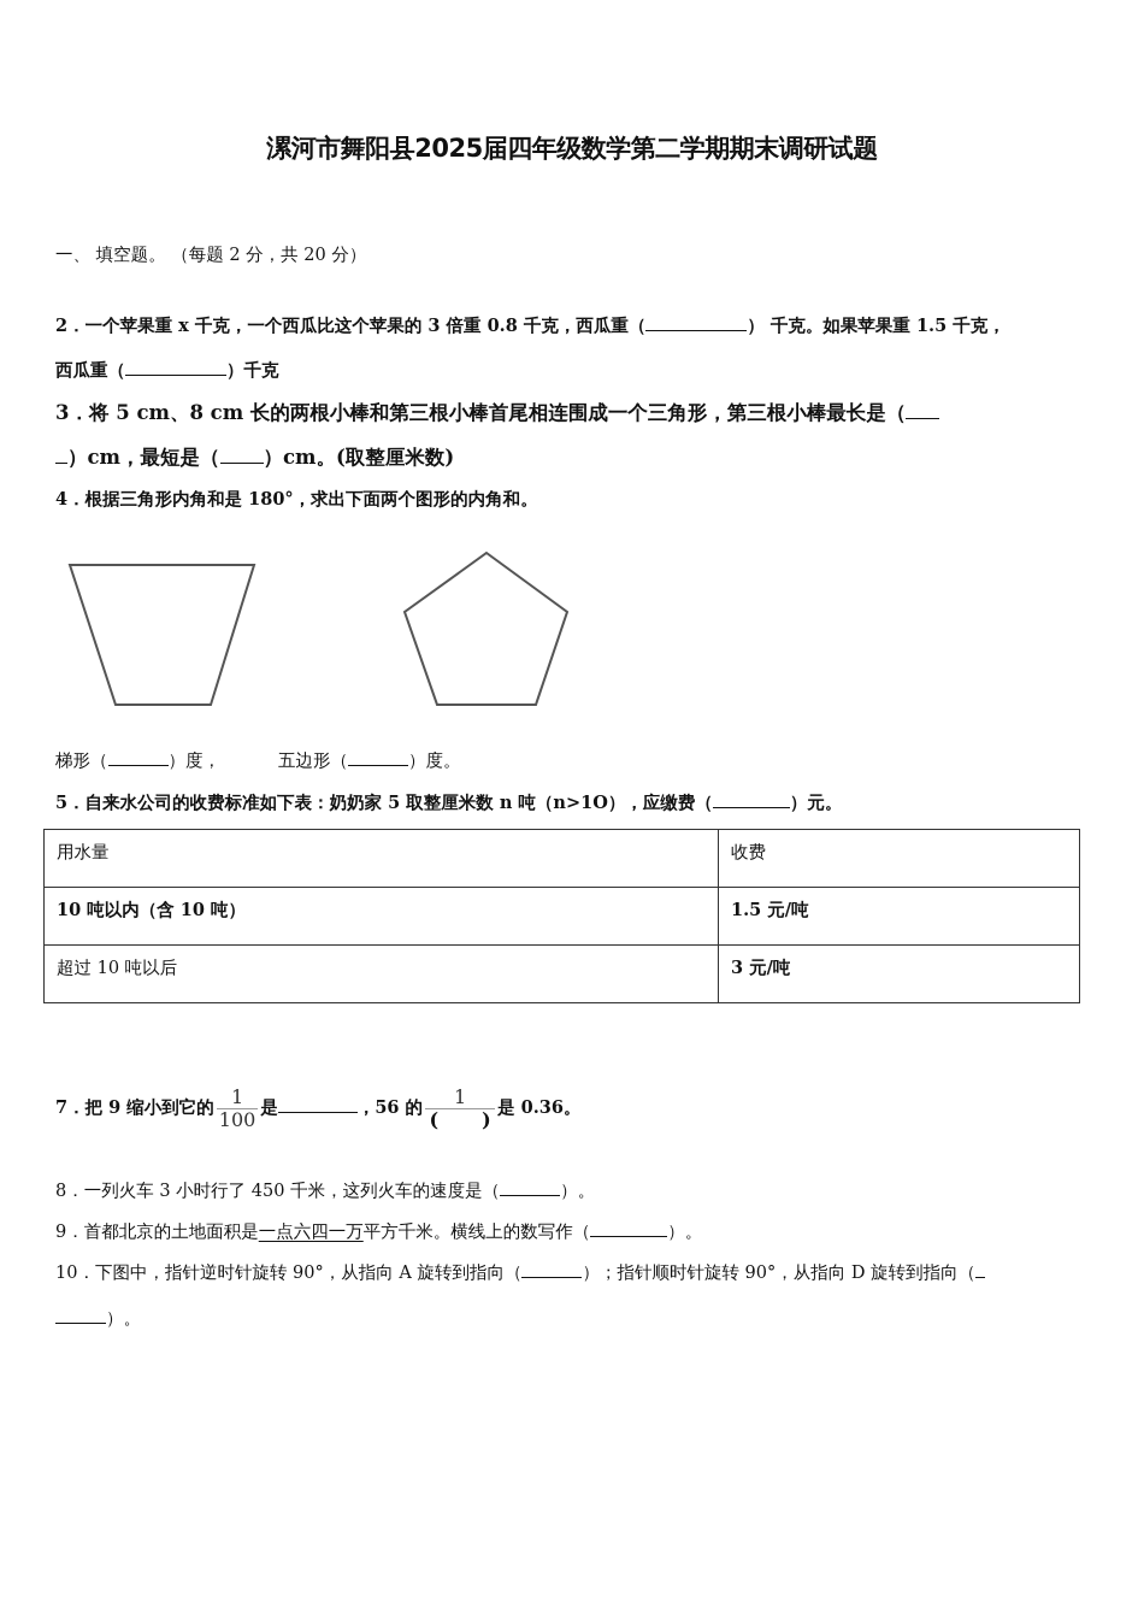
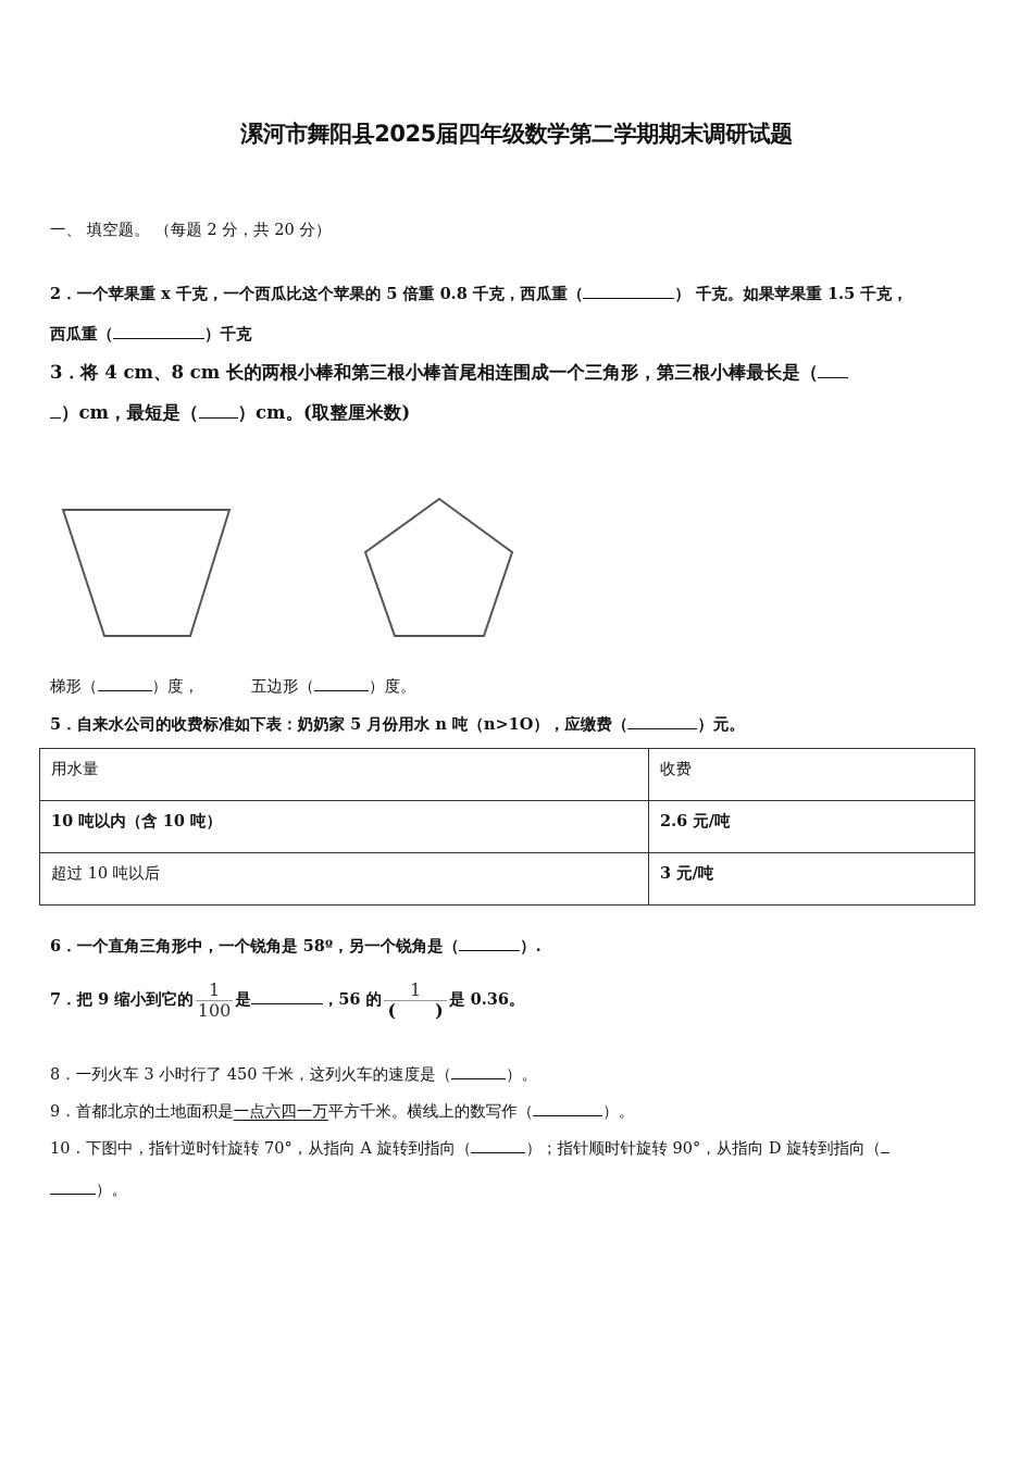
  漯河市舞阳县2025届四年级数学第二学期期末调研试题
  一、 填空题。 （每题 2 分，共 20 分）
- 2．一个苹果重 x 千克，一个西瓜比这个苹果的 3 倍重 0.8 千克，西瓜重（ ） 千克。如果苹果重 1.5 千克，
+ 2．一个苹果重 x 千克，一个西瓜比这个苹果的 5 倍重 0.8 千克，西瓜重（ ） 千克。如果苹果重 1.5 千克，
  西瓜重（ ）千克
- 3．将 5 cm、8 cm 长的两根小棒和第三根小棒首尾相连围成一个三角形，第三根小棒最长是（
+ 3．将 4 cm、8 cm 长的两根小棒和第三根小棒首尾相连围成一个三角形，第三根小棒最长是（
  ）cm，最短是（ ）cm。(取整厘米数)
- 4．根据三角形内角和是 180°，求出下面两个图形的内角和。
  梯形（ ）度， 五边形（ ）度。
- 5．自来水公司的收费标准如下表：奶奶家 5 取整厘米数 n 吨（n>1O），应缴费（ ）元。
+ 5．自来水公司的收费标准如下表：奶奶家 5 月份用水 n 吨（n>1O），应缴费（ ）元。
  用水量	收费
- 10 吨以内（含 10 吨）	1.5 元/吨
+ 10 吨以内（含 10 吨）	2.6 元/吨
  超过 10 吨以后	3 元/吨
+ 6．一个直角三角形中，一个锐角是 58º，另一个锐角是（ ）.
  7．把 9 缩小到它的
  1
  100
  是 ，56 的
  1
  ( )
  是 0.36。
  8．一列火车 3 小时行了 450 千米，这列火车的速度是（ ）。
  9．首都北京的土地面积是一点六四一万平方千米。横线上的数写作（ ）。
- 10．下图中，指针逆时针旋转 90°，从指向 A 旋转到指向（ ）；指针顺时针旋转 90°，从指向 D 旋转到指向（
+ 10．下图中，指针逆时针旋转 70°，从指向 A 旋转到指向（ ）；指针顺时针旋转 90°，从指向 D 旋转到指向（
  ）。
